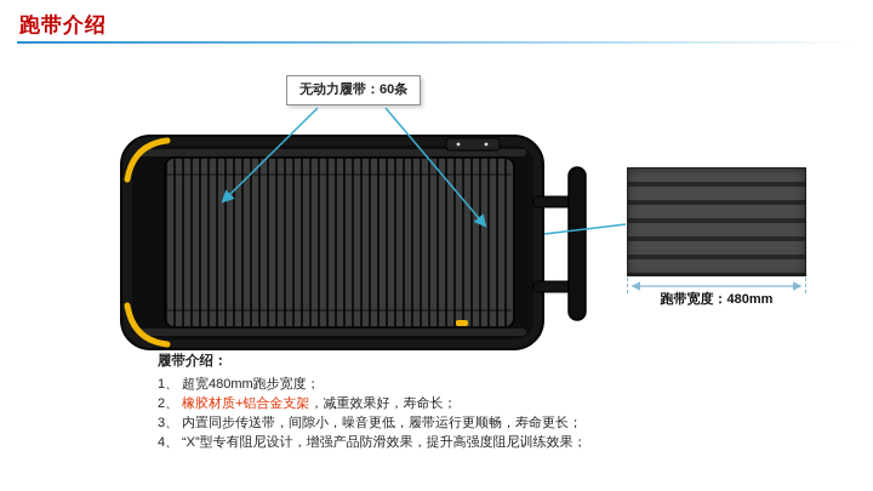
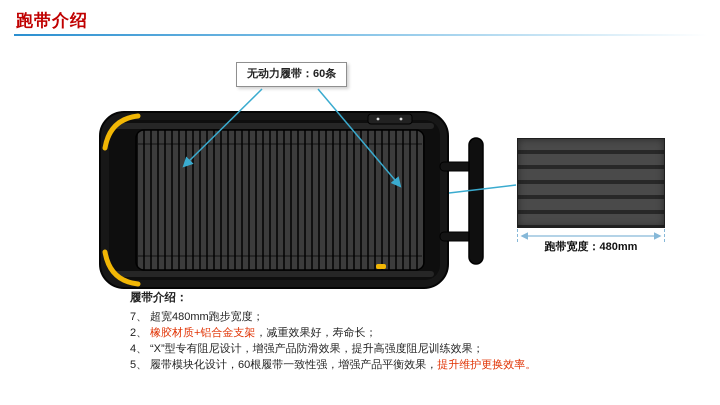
  跑带介绍
  无动力履带：60条
  跑带宽度：480mm
  履带介绍：
- 1、 超宽480mm跑步宽度；
+ 7、 超宽480mm跑步宽度；
  2、 橡胶材质+铝合金支架，减重效果好，寿命长；
- 3、 内置同步传送带，间隙小，噪音更低，履带运行更顺畅，寿命更长；
  4、 “X”型专有阻尼设计，增强产品防滑效果，提升高强度阻尼训练效果；
+ 5、 履带模块化设计，60根履带一致性强，增强产品平衡效果，提升维护更换效率。
